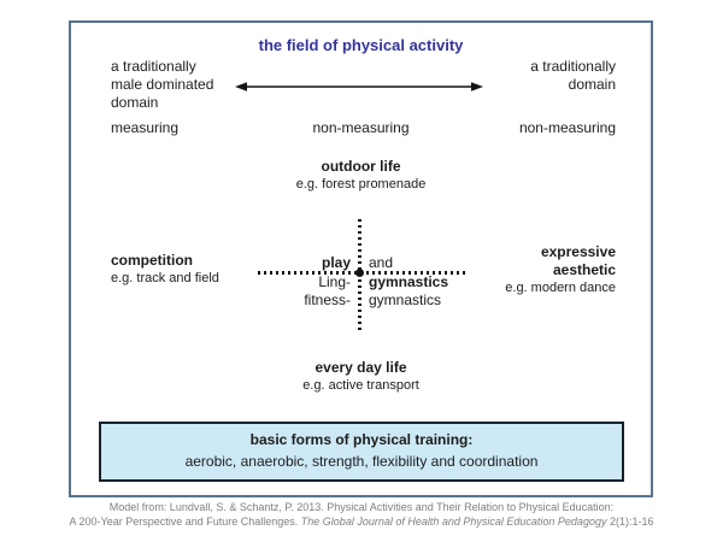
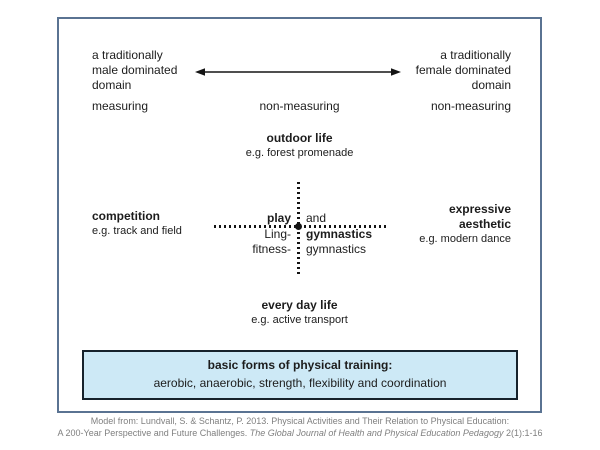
- the field of physical activity
  a traditionally
  male dominated
  domain
  a traditionally
+ female dominated
  domain
  measuring
  non-measuring
  non-measuring
  outdoor life
  e.g. forest promenade
  play
  Ling-
  fitness-
  and
  gymnastics
  gymnastics
  competition
  e.g. track and field
  expressive
  aesthetic
  e.g. modern dance
  every day life
  e.g. active transport
  basic forms of physical training:
  aerobic, anaerobic, strength, flexibility and coordination
  Model from: Lundvall, S. & Schantz, P. 2013. Physical Activities and Their Relation to Physical Education:
  A 200-Year Perspective and Future Challenges. The Global Journal of Health and Physical Education Pedagogy 2(1):1-16
